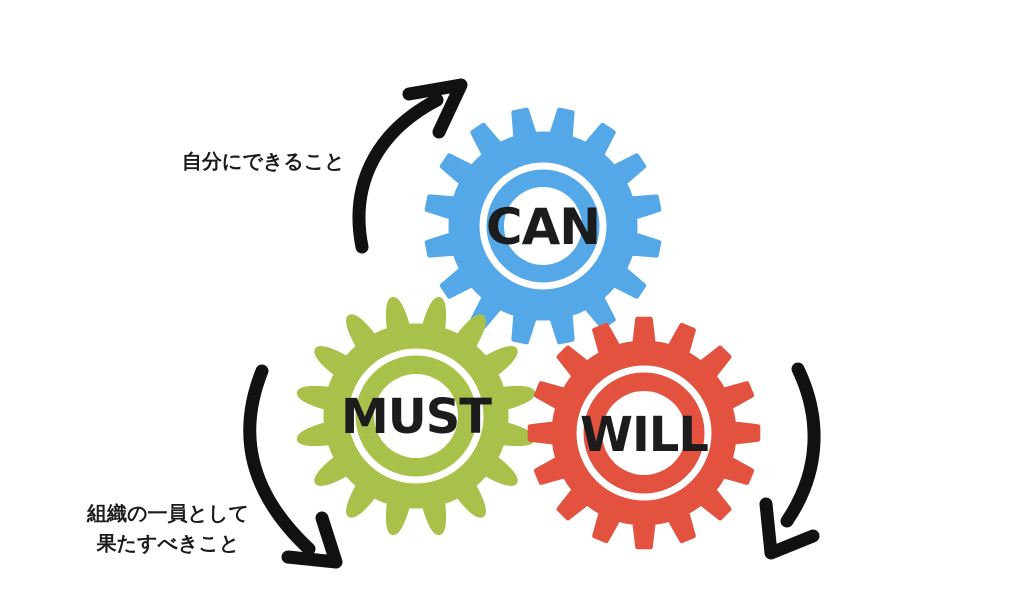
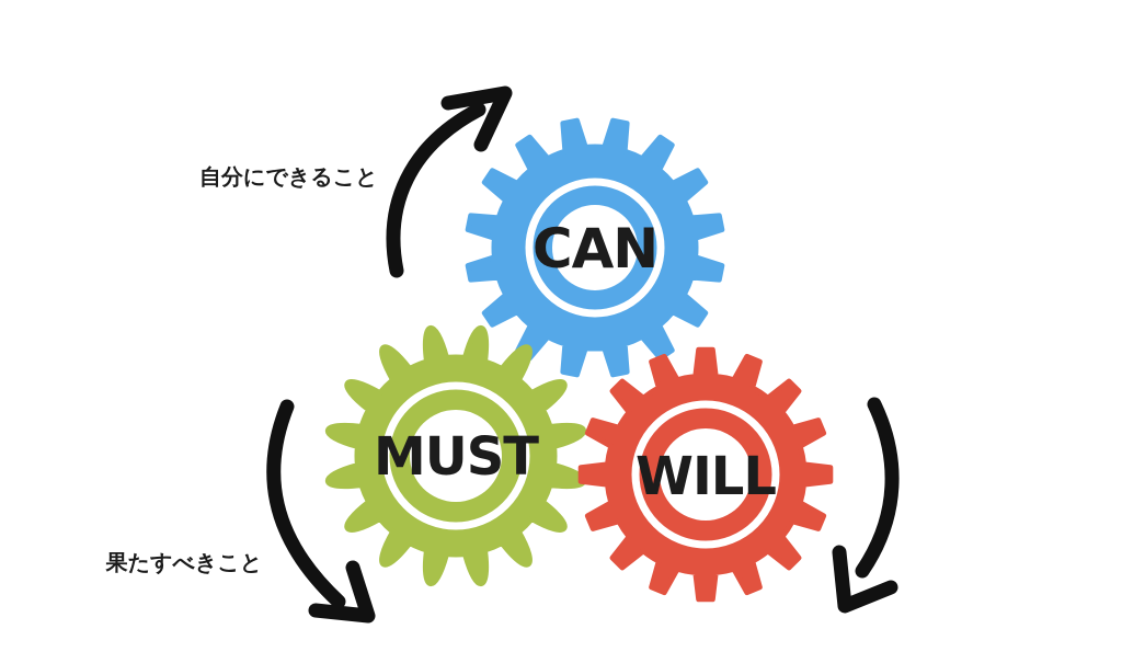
  CAN
  MUST
  WILL
  自分にできること
- 組織の一員として
  果たすべきこと
